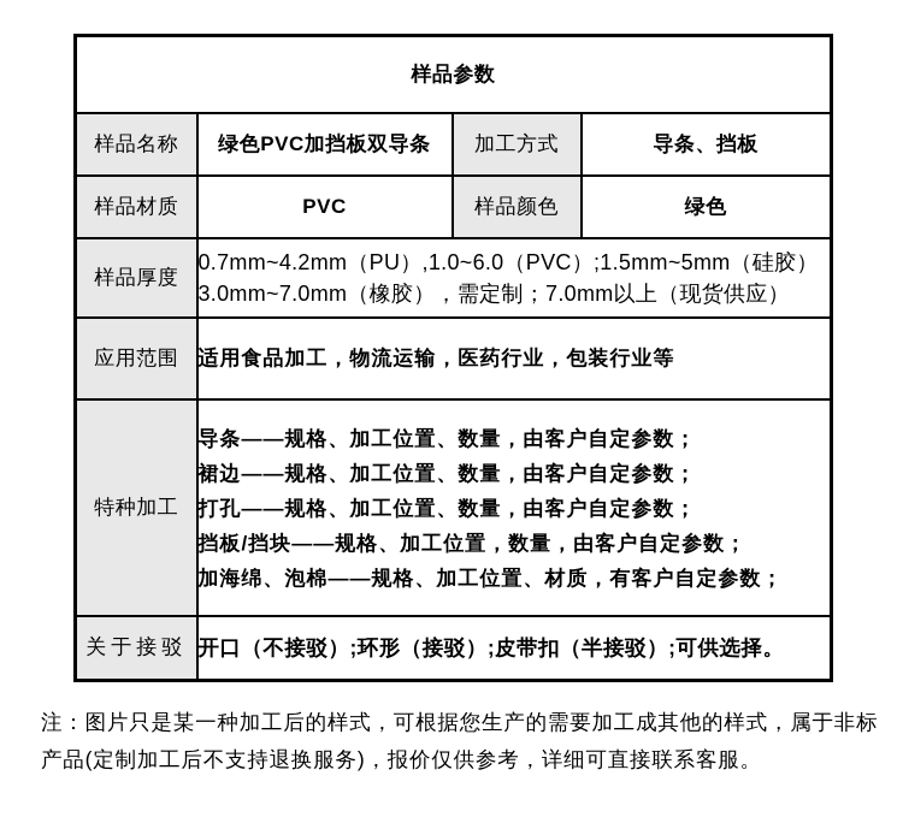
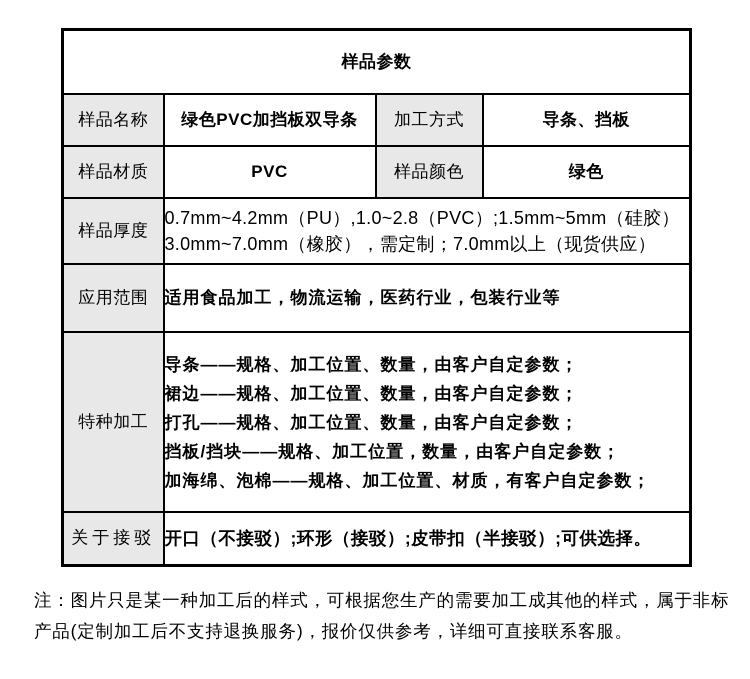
  样品参数
  样品名称	绿色PVC加挡板双导条	加工方式	导条、挡板
  样品材质	PVC	样品颜色	绿色
- 样品厚度	0.7mm~4.2mm（PU）,1.0~6.0（PVC）;1.5mm~5mm（硅胶）3.0mm~7.0mm（橡胶），需定制；7.0mm以上（现货供应）
+ 样品厚度	0.7mm~4.2mm（PU）,1.0~2.8（PVC）;1.5mm~5mm（硅胶）3.0mm~7.0mm（橡胶），需定制；7.0mm以上（现货供应）
  应用范围	适用食品加工，物流运输，医药行业，包装行业等
  特种加工	导条——规格、加工位置、数量，由客户自定参数；裙边——规格、加工位置、数量，由客户自定参数；打孔——规格、加工位置、数量，由客户自定参数；挡板/挡块——规格、加工位置，数量，由客户自定参数；加海绵、泡棉——规格、加工位置、材质，有客户自定参数；
  关于接驳	开口（不接驳）;环形（接驳）;皮带扣（半接驳）;可供选择。
  注：图片只是某一种加工后的样式，可根据您生产的需要加工成其他的样式，属于非标产品(定制加工后不支持退换服务)，报价仅供参考，详细可直接联系客服。
